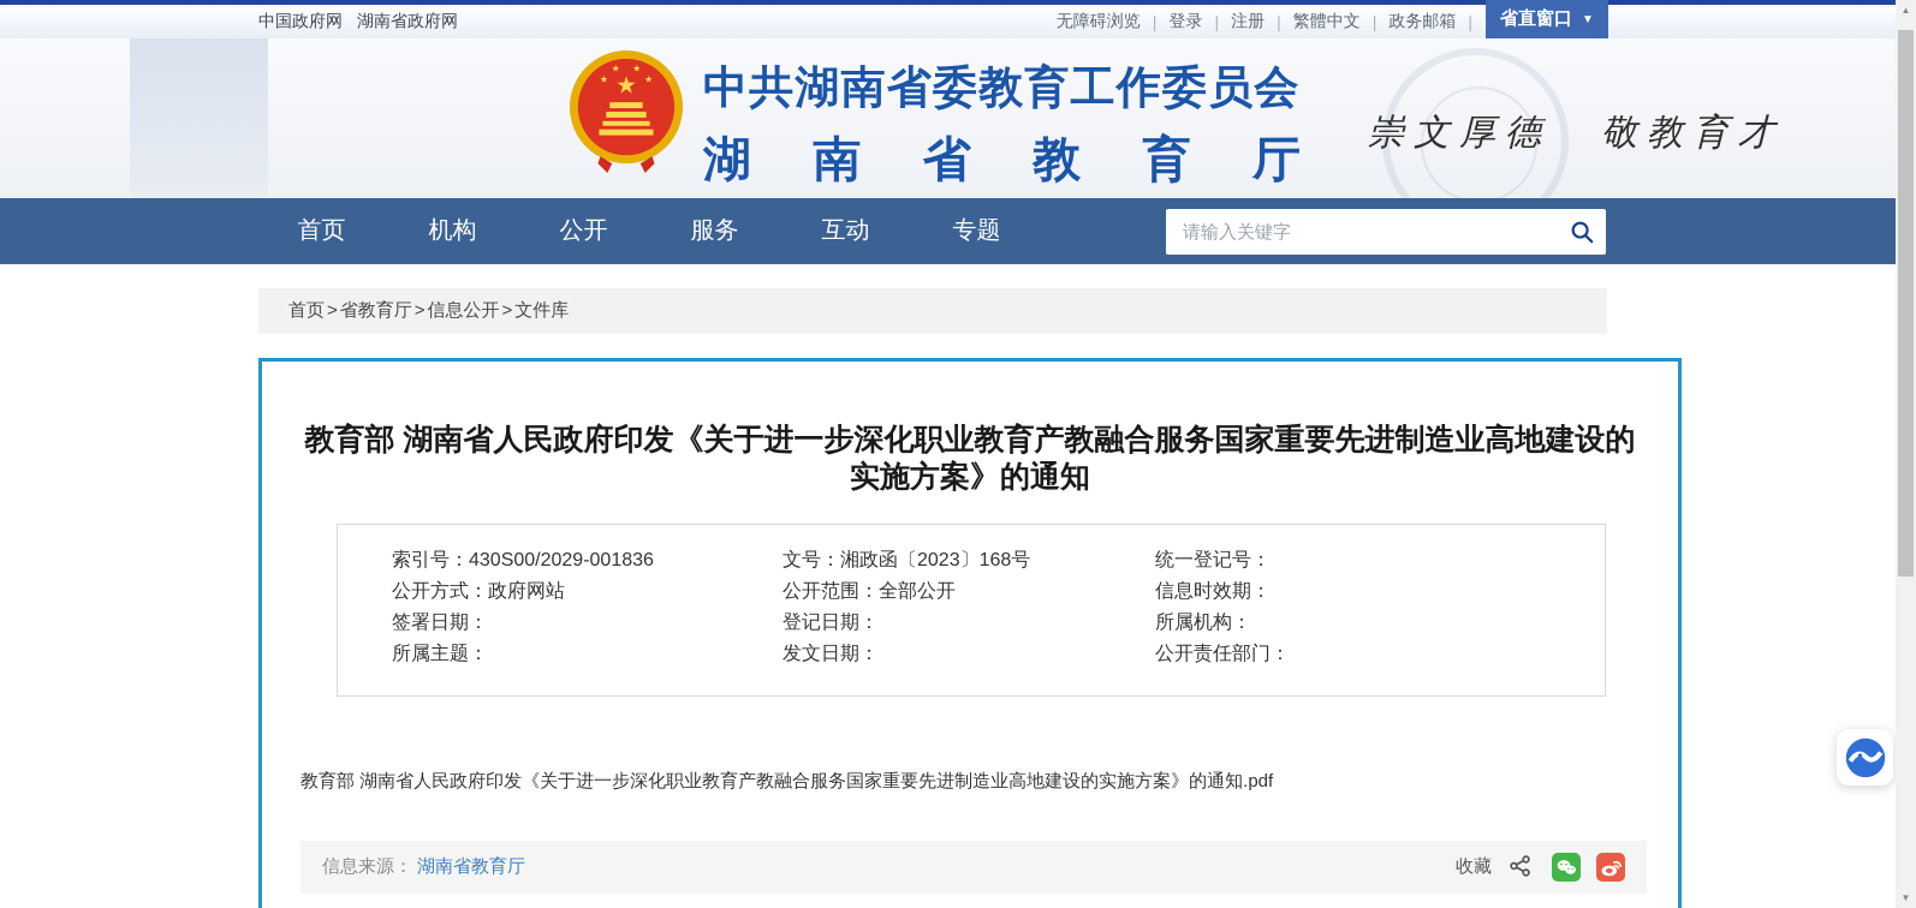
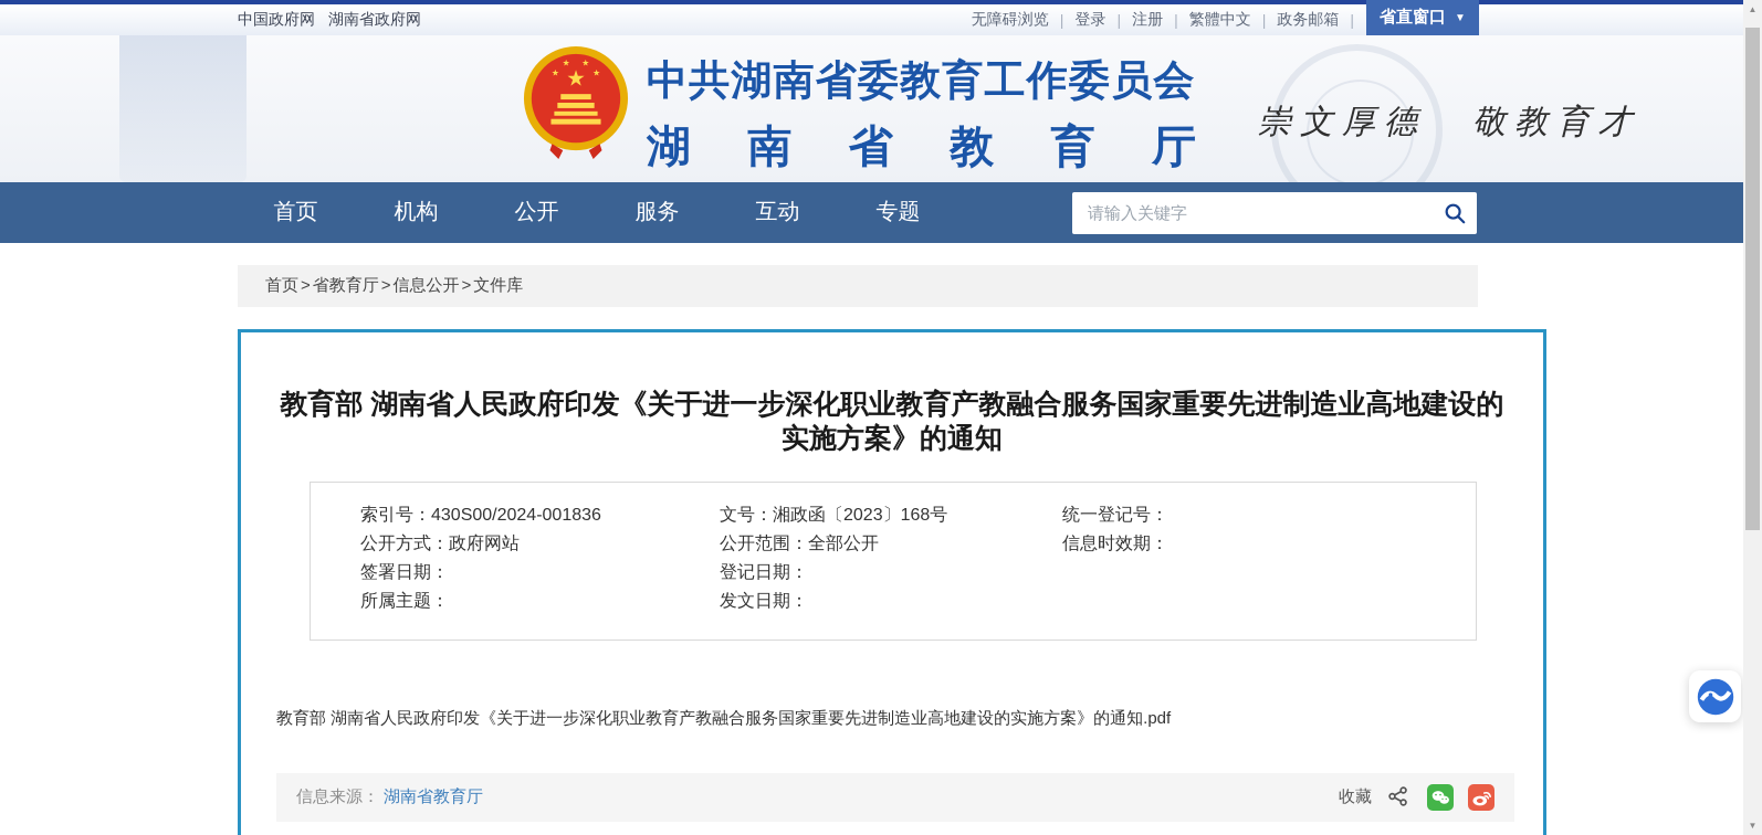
  中国政府网
  湖南省政府网
  无障碍浏览
  |
  登录
  |
  注册
  |
  繁體中文
  |
  政务邮箱
  |
  省直窗口
  ▼
  ★
  ★
  ★
  ★
  ★
  中共湖南省委教育工作委员会
  湖南省教育厅
  崇文厚德
  敬教育才
  首页
  机构
  公开
  服务
  互动
  专题
  请输入关键字
  首页>省教育厅>信息公开>文件库
  教育部 湖南省人民政府印发《关于进一步深化职业教育产教融合服务国家重要先进制造业高地建设的实施方案》的通知
- 索引号：430S00/2029-001836
+ 索引号：430S00/2024-001836
  公开方式：政府网站
  签署日期：
  所属主题：
  文号：湘政函〔2023〕168号
  公开范围：全部公开
  登记日期：
  发文日期：
  统一登记号：
  信息时效期：
- 所属机构：
- 公开责任部门：
  教育部 湖南省人民政府印发《关于进一步深化职业教育产教融合服务国家重要先进制造业高地建设的实施方案》的通知.pdf
  信息来源： 湖南省教育厅
  收藏
  ▲
  ▼
